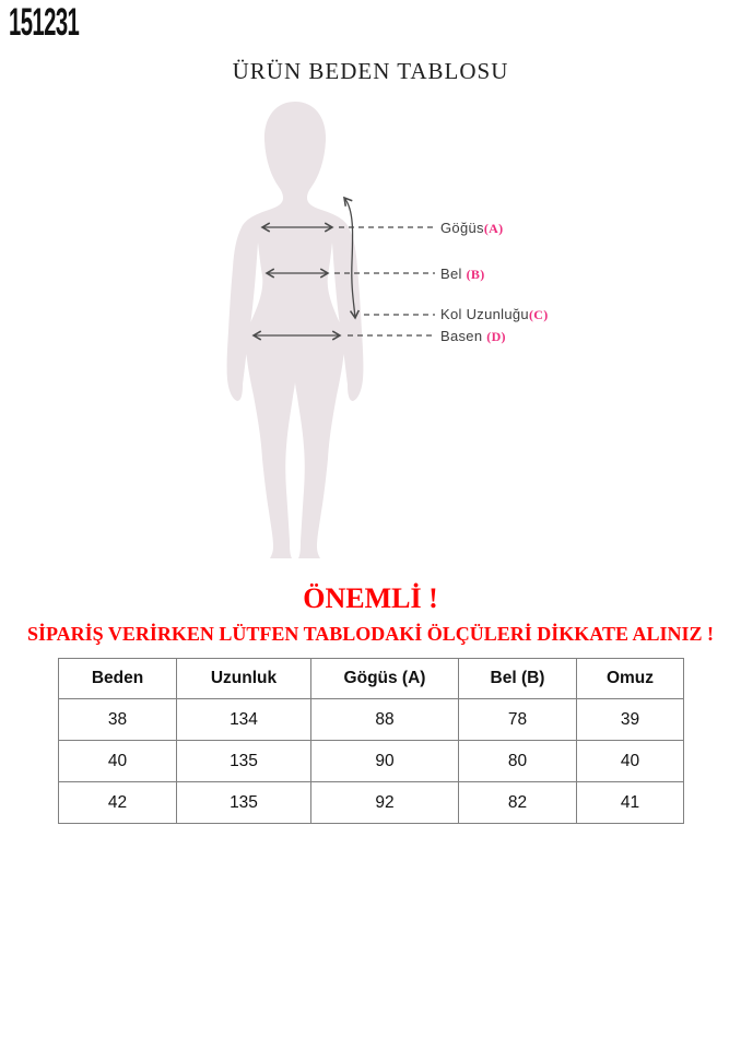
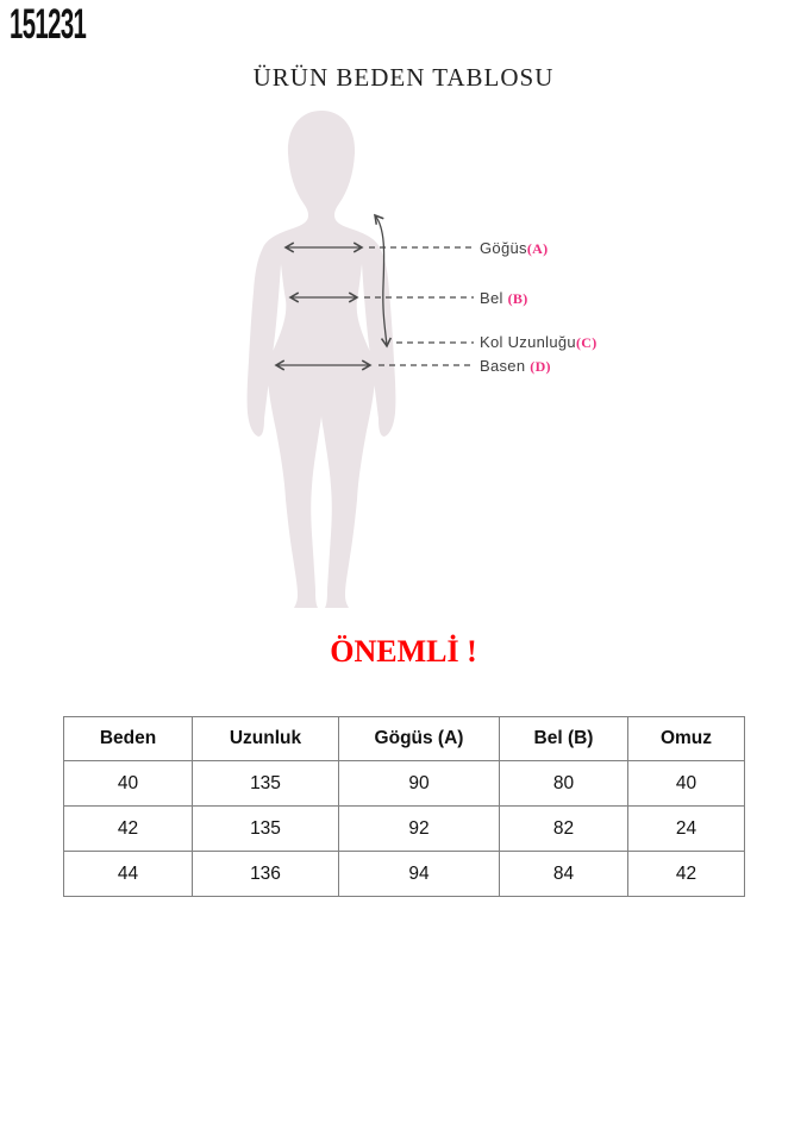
  151231
  ÜRÜN BEDEN TABLOSU
  Göğüs(A)
  Bel (B)
  Kol Uzunluğu(C)
  Basen (D)
  ÖNEMLİ !
- SİPARİŞ VERİRKEN LÜTFEN TABLODAKİ ÖLÇÜLERİ DİKKATE ALINIZ !
  Beden	Uzunluk	Gögüs (A)	Bel (B)	Omuz
- 38	134	88	78	39
  40	135	90	80	40
- 42	135	92	82	41
+ 42	135	92	82	24
+ 44	136	94	84	42
